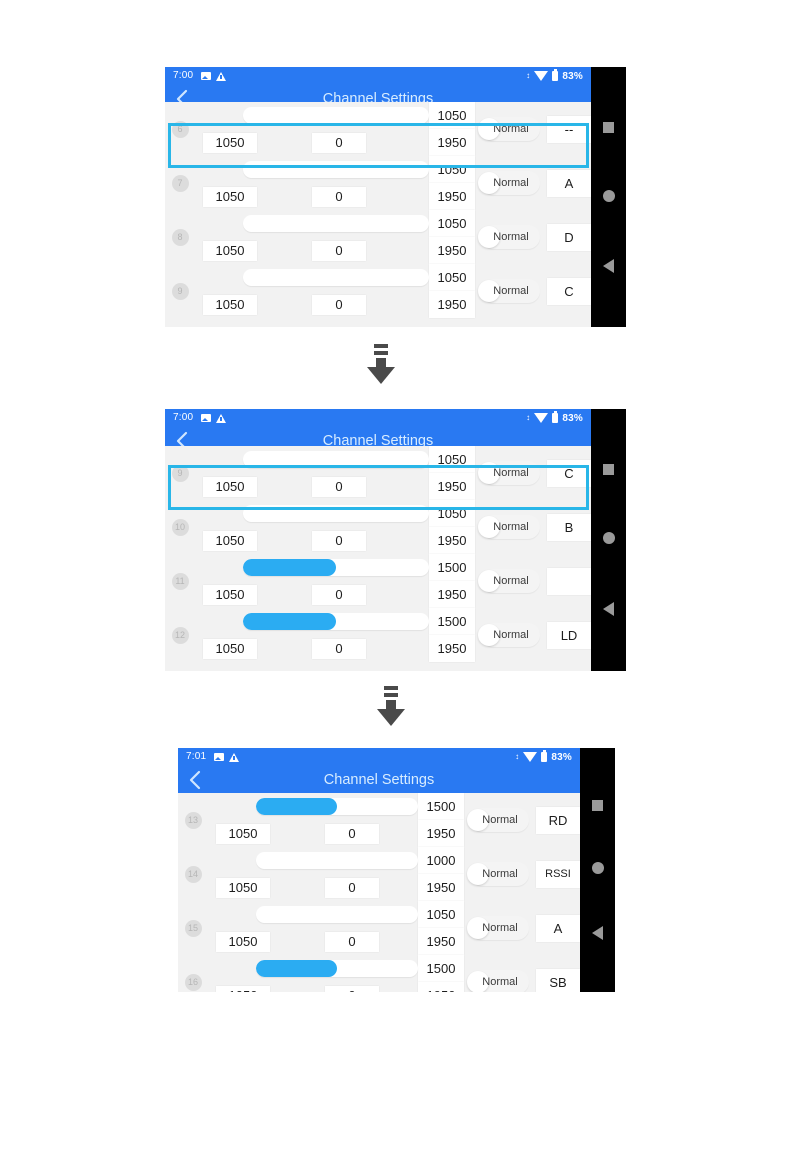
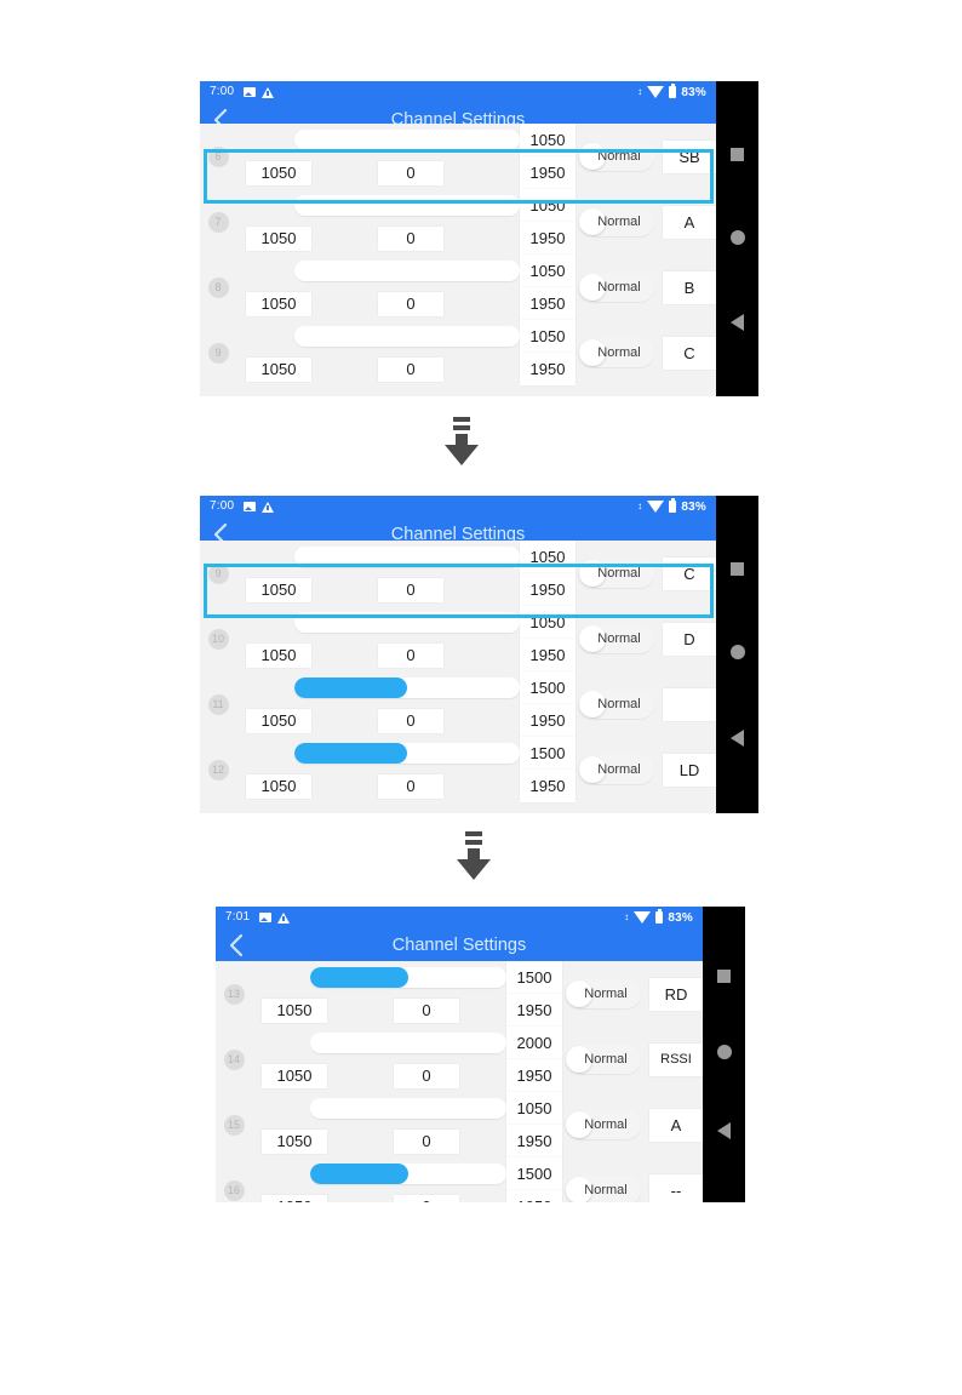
  7:00
  ↕
  83%
  Channel Settings
  6
  1050
  0
  1050
  1950
  Normal
- --
+ SB
  7
  1050
  0
  1050
  1950
  Normal
  A
  8
  1050
  0
  1050
  1950
  Normal
- D
+ B
  9
  1050
  0
  1050
  1950
  Normal
  C
  7:00
  ↕
  83%
  Channel Settings
  9
  1050
  0
  1050
  1950
  Normal
  C
  10
  1050
  0
  1050
  1950
  Normal
- B
+ D
  11
  1050
  0
  1500
  1950
  Normal
  12
  1050
  0
  1500
  1950
  Normal
  LD
  7:01
  ↕
  83%
  Channel Settings
  13
  1050
  0
  1500
  1950
  Normal
  RD
  14
  1050
  0
- 1000
+ 2000
  1950
  Normal
  RSSI
  15
  1050
  0
  1050
  1950
  Normal
  A
  16
  1500
  Normal
- SB
+ --
